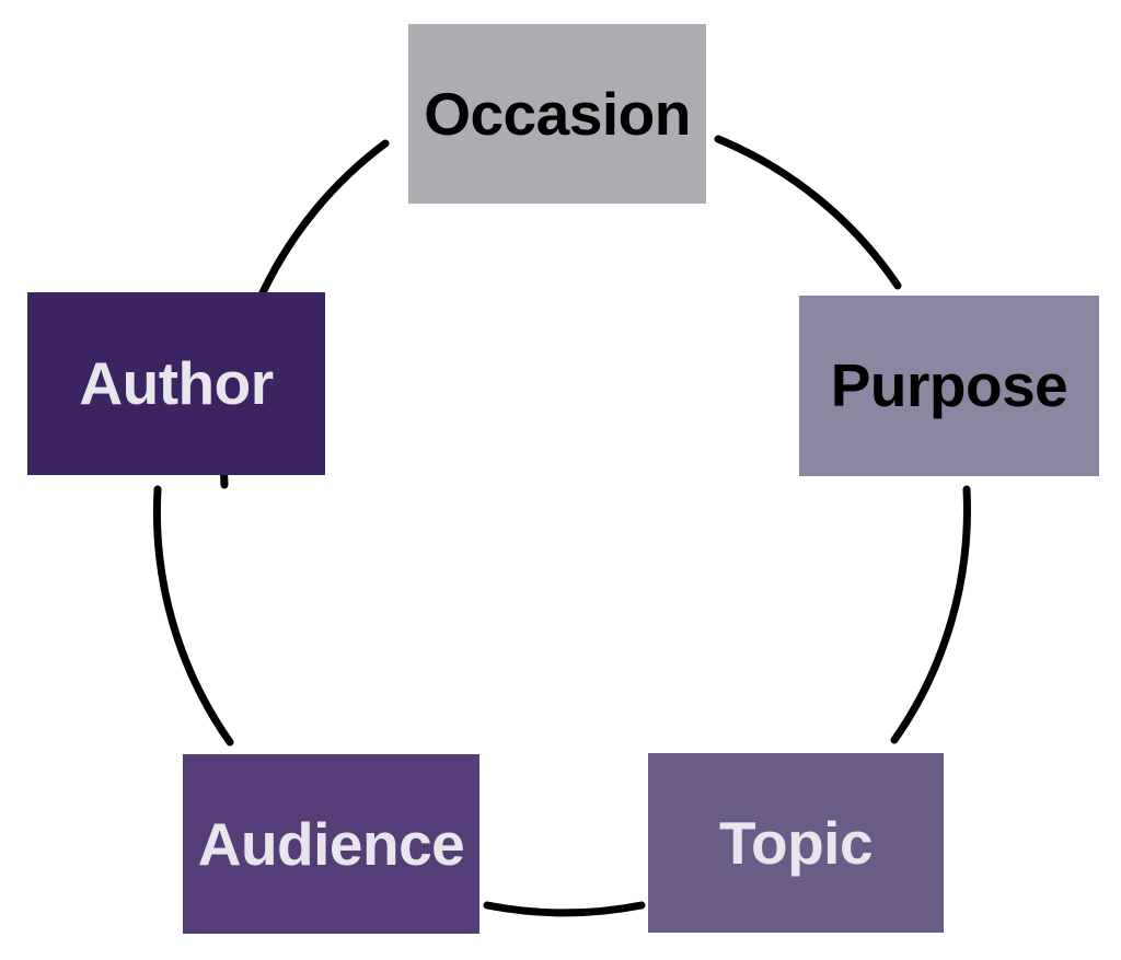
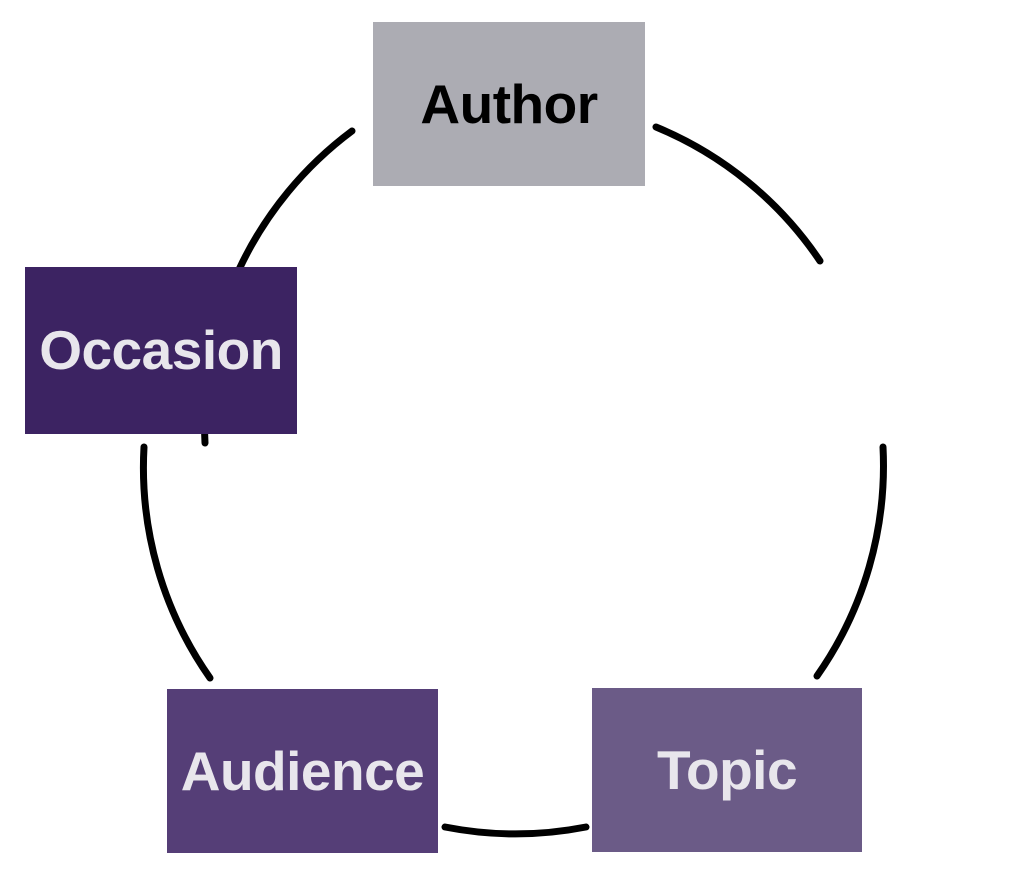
- Occasion
+ Author
- Purpose
  Topic
  Audience
- Author
+ Occasion
